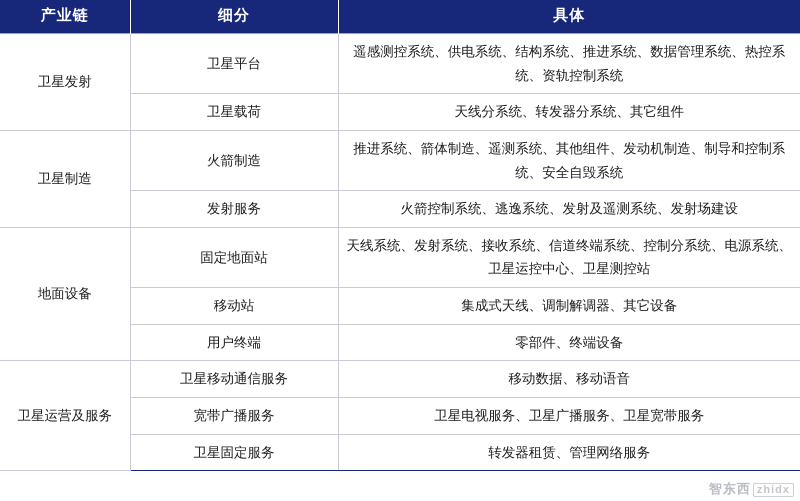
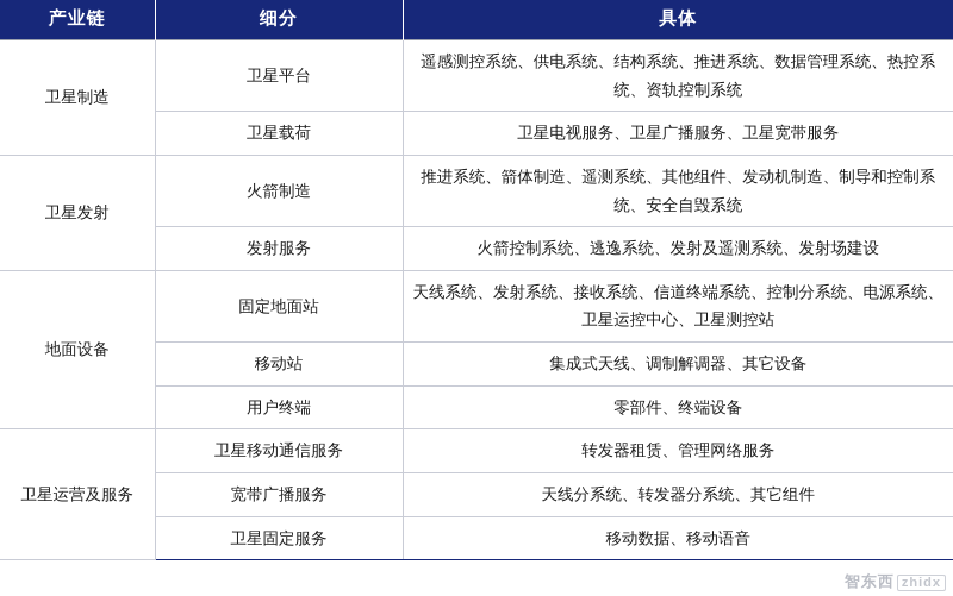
  产业链	细分	具体
- 卫星发射	卫星平台	遥感测控系统、供电系统、结构系统、推进系统、数据管理系统、热控系统、资轨控制系统
+ 卫星制造	卫星平台	遥感测控系统、供电系统、结构系统、推进系统、数据管理系统、热控系统、资轨控制系统
- 卫星载荷	天线分系统、转发器分系统、其它组件
+ 卫星载荷	卫星电视服务、卫星广播服务、卫星宽带服务
- 卫星制造	火箭制造	推进系统、箭体制造、遥测系统、其他组件、发动机制造、制导和控制系统、安全自毁系统
+ 卫星发射	火箭制造	推进系统、箭体制造、遥测系统、其他组件、发动机制造、制导和控制系统、安全自毁系统
  发射服务	火箭控制系统、逃逸系统、发射及遥测系统、发射场建设
  地面设备	固定地面站	天线系统、发射系统、接收系统、信道终端系统、控制分系统、电源系统、卫星运控中心、卫星测控站
  移动站	集成式天线、调制解调器、其它设备
  用户终端	零部件、终端设备
- 卫星运营及服务	卫星移动通信服务	移动数据、移动语音
+ 卫星运营及服务	卫星移动通信服务	转发器租赁、管理网络服务
- 宽带广播服务	卫星电视服务、卫星广播服务、卫星宽带服务
+ 宽带广播服务	天线分系统、转发器分系统、其它组件
- 卫星固定服务	转发器租赁、管理网络服务
+ 卫星固定服务	移动数据、移动语音
  智东西 zhidx
